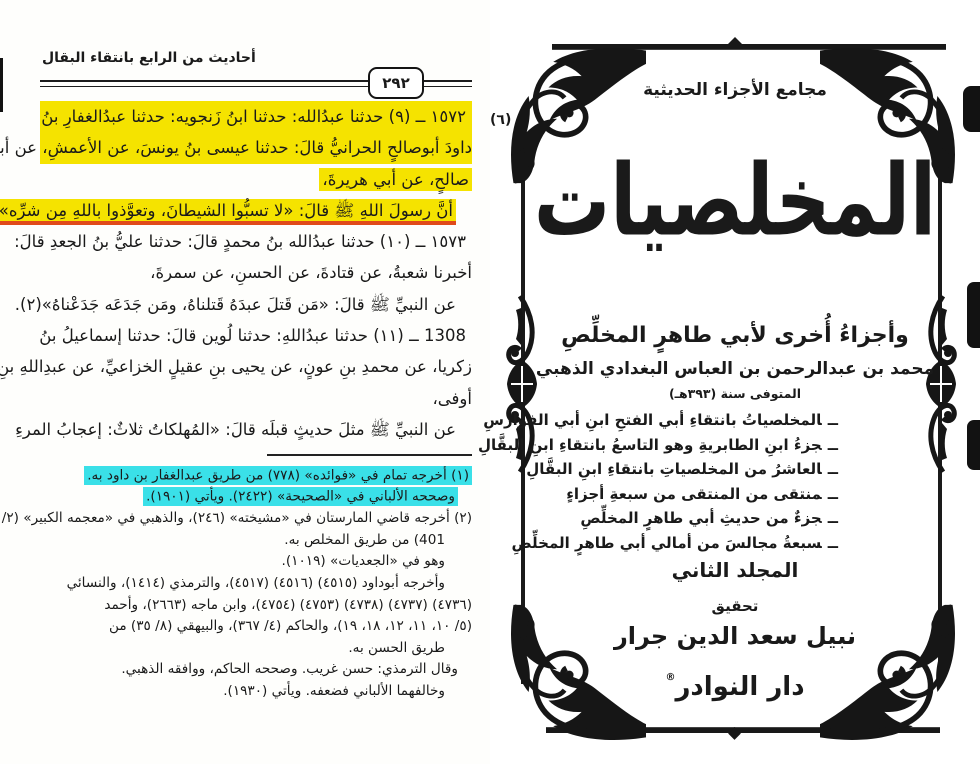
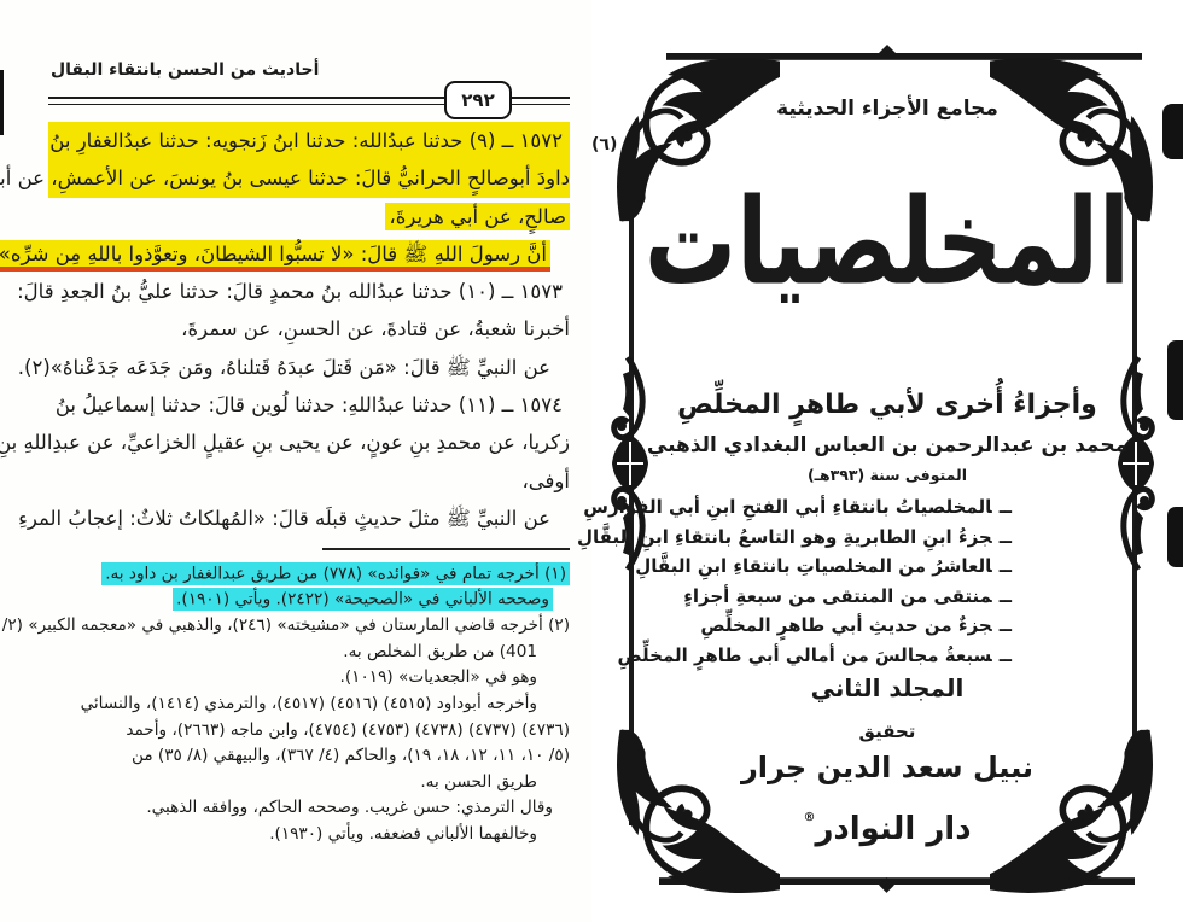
- أحاديث من الرابع بانتقاء البقال
+ أحاديث من الحسن بانتقاء البقال
  ٢٩٢
  ١٥٧٢ ــ (٩) حدثنا عبدُالله: حدثنا ابنُ زَنجويه: حدثنا عبدُالغفارِ بنُ
  داودَ أبوصالحٍ الحرانيُّ قالَ: حدثنا عيسى بنُ يونسَ، عن الأعمشِ، عن أب
  صالحٍ، عن أبي هريرةَ،
  أنَّ رسولَ اللهِ ﷺ قالَ: «لا تسبُّوا الشيطانَ، وتعوَّذوا باللهِ مِن شرِّه»
  ١٥٧٣ ــ (١٠) حدثنا عبدُالله بنُ محمدٍ قالَ: حدثنا عليُّ بنُ الجعدِ قالَ:
  أخبرنا شعبةُ، عن قتادةَ، عن الحسنِ، عن سمرةَ،
  عن النبيِّ ﷺ قالَ: «مَن قَتلَ عبدَهُ قَتلناهُ، ومَن جَدَعَه جَدَعْناهُ»(٢).
- 1308 ــ (١١) حدثنا عبدُاللهِ: حدثنا لُوين قالَ: حدثنا إسماعيلُ بنُ
+ ١٥٧٤ ــ (١١) حدثنا عبدُاللهِ: حدثنا لُوين قالَ: حدثنا إسماعيلُ بنُ
  زكريا، عن محمدِ بنِ عونٍ، عن يحيى بنِ عقيلٍ الخزاعيِّ، عن عبدِاللهِ بنِ
  أوفى،
  عن النبيِّ ﷺ مثلَ حديثٍ قبلَه قالَ: «المُهلكاتُ ثلاثٌ: إعجابُ المرءِ
  (١) أخرجه تمام في «فوائده» (٧٧٨) من طريق عبدالغفار بن داود به.
  وصححه الألباني في «الصحيحة» (٢٤٢٢). ويأتي (١٩٠١).
  (٢) أخرجه قاضي المارستان في «مشيخته» (٢٤٦)، والذهبي في «معجمه الكبير» (٢/
  401) من طريق المخلص به.
  وهو في «الجعديات» (١٠١٩).
  وأخرجه أبوداود (٤٥١٥) (٤٥١٦) (٤٥١٧)، والترمذي (١٤١٤)، والنسائي
  (٤٧٣٦) (٤٧٣٧) (٤٧٣٨) (٤٧٥٣) (٤٧٥٤)، وابن ماجه (٢٦٦٣)، وأحمد
  (٥/ ١٠، ١١، ١٢، ١٨، ١٩)، والحاكم (٤/ ٣٦٧)، والبيهقي (٨/ ٣٥) من
  طريق الحسن به.
  وقال الترمذي: حسن غريب. وصححه الحاكم، ووافقه الذهبي.
  وخالفهما الألباني فضعفه. ويأتي (١٩٣٠).
  مجامع الأجزاء الحديثية
  (٦)
  المخلصيات
  وأجزاءُ أُخرى لأبي طاهرٍ المخلِّصِ
  محمد بن عبدالرحمن بن العباس البغدادي الذهبي
  المتوفى سنة (٣٩٣هـ)
  ــالمخلصياتُ بانتقاءِ أبي الفتحِ ابنِ أبي الفوارسِ
  ــجزءُ ابنِ الطابريةِ وهو التاسعُ بانتقاءِ ابنِلبقَّالِ
  ــالعاشرُ من المخلصياتِ بانتقاءِ ابنِ البقَّالِ
  ــمنتقى من المنتقى من سبعةِ أجزاءٍ
  ــجزءٌ من حديثِ أبي طاهرٍ المخلِّصِ
  ــسبعةُ مجالسَ من أمالي أبي طاهرٍ المخلِّصِ
  المجلد الثاني
  تحقيق
  نبيل سعد الدين جرار
  دار النوادر®
